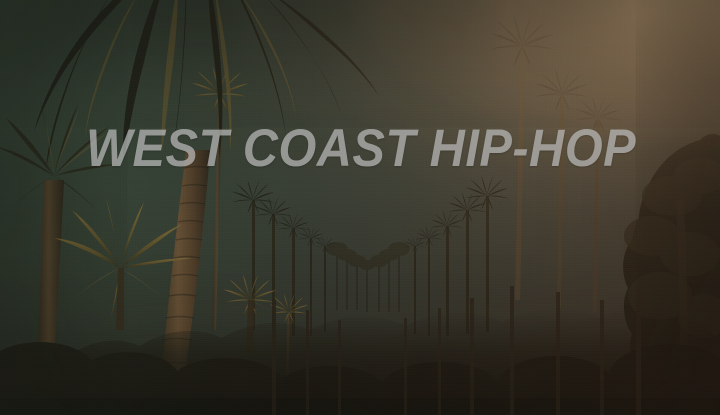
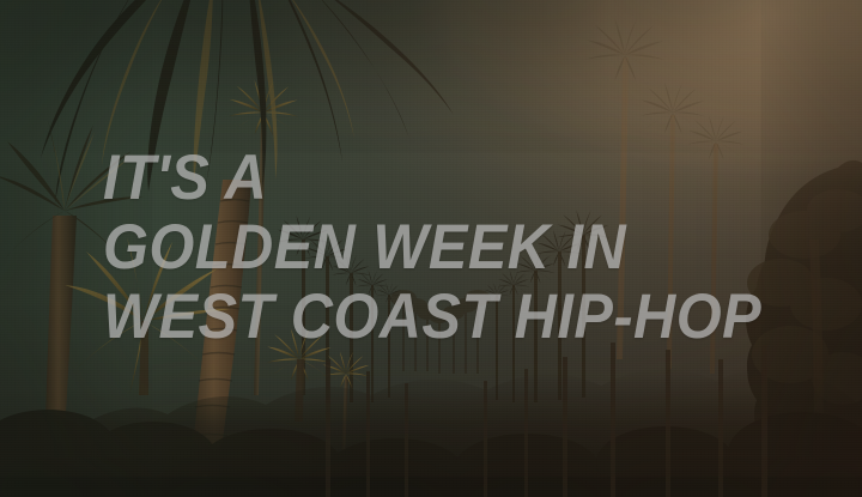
+ IT'S A
+ GOLDEN WEEK IN
  WEST COAST HIP-HOP
